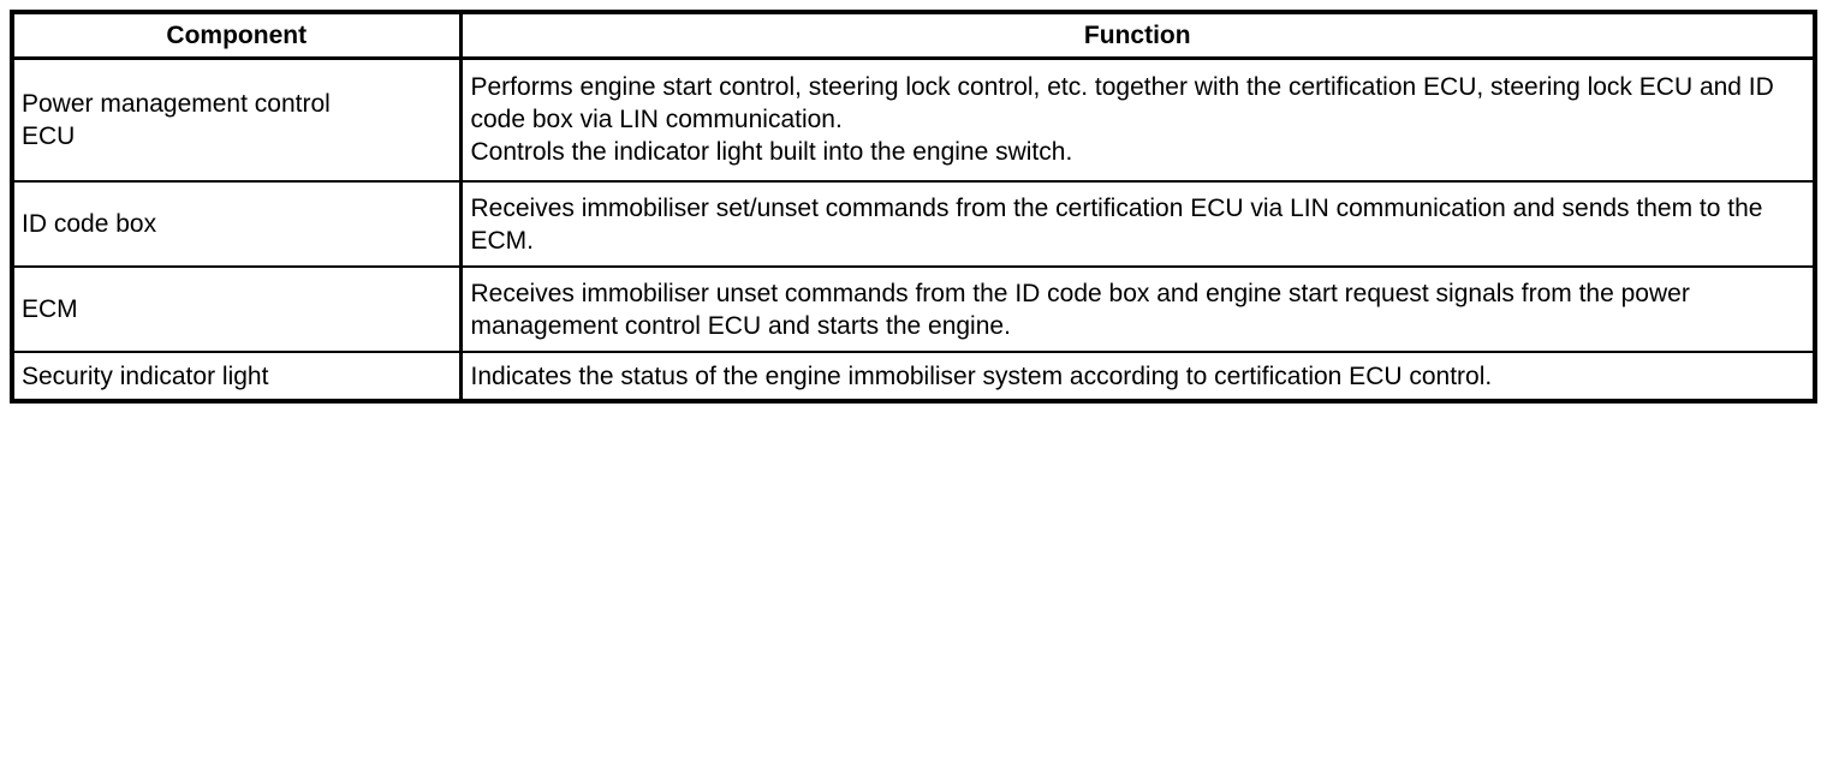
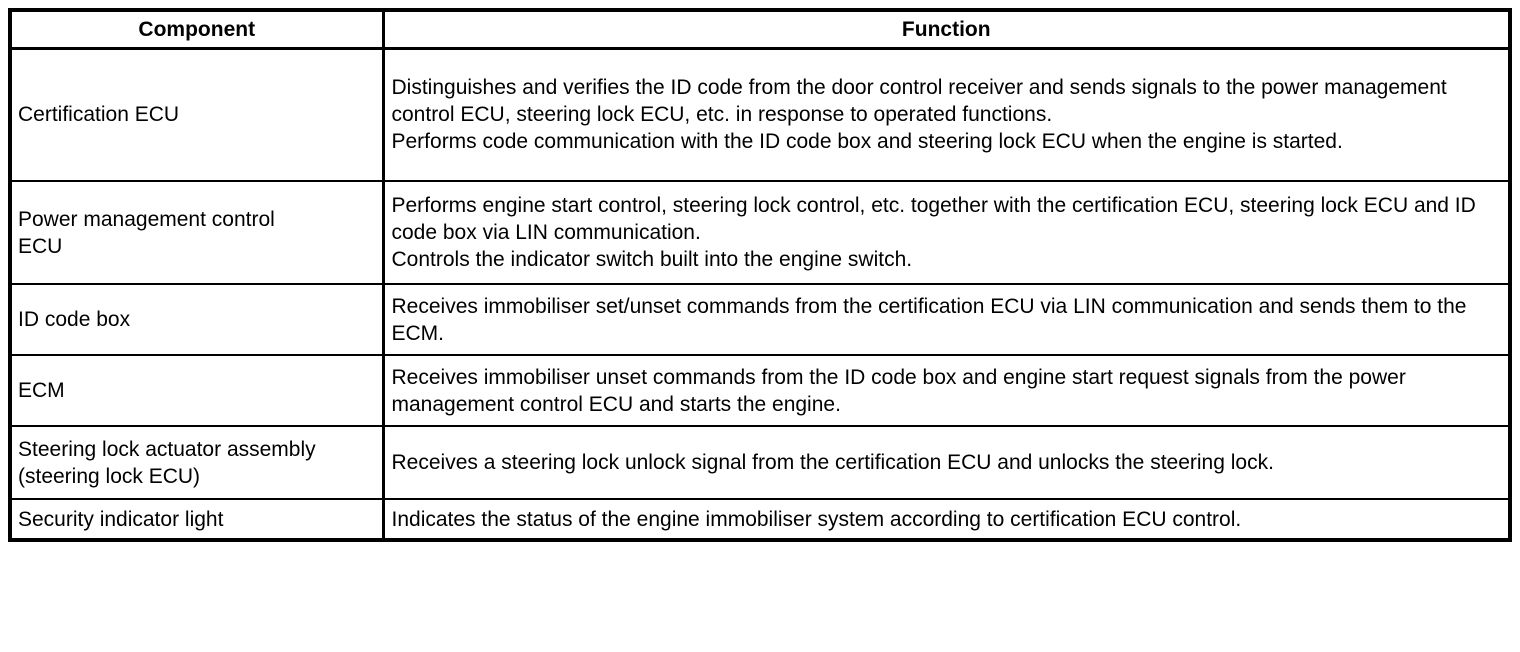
  Component	Function
+ Certification ECU	Distinguishes and verifies the ID code from the door control receiver and sends signals to the power management control ECU, steering lock ECU, etc. in response to operated functions.Performs code communication with the ID code box and steering lock ECU when the engine is started.
- Power management control ECU	Performs engine start control, steering lock control, etc. together with the certification ECU, steering lock ECU and ID code box via LIN communication.Controls the indicator light built into the engine switch.
+ Power management control ECU	Performs engine start control, steering lock control, etc. together with the certification ECU, steering lock ECU and ID code box via LIN communication.Controls the indicator switch built into the engine switch.
  ID code box	Receives immobiliser set/unset commands from the certification ECU via LIN communication and sends them to the ECM.
  ECM	Receives immobiliser unset commands from the ID code box and engine start request signals from the power management control ECU and starts the engine.
+ Steering lock actuator assembly (steering lock ECU)	Receives a steering lock unlock signal from the certification ECU and unlocks the steering lock.
  Security indicator light	Indicates the status of the engine immobiliser system according to certification ECU control.
